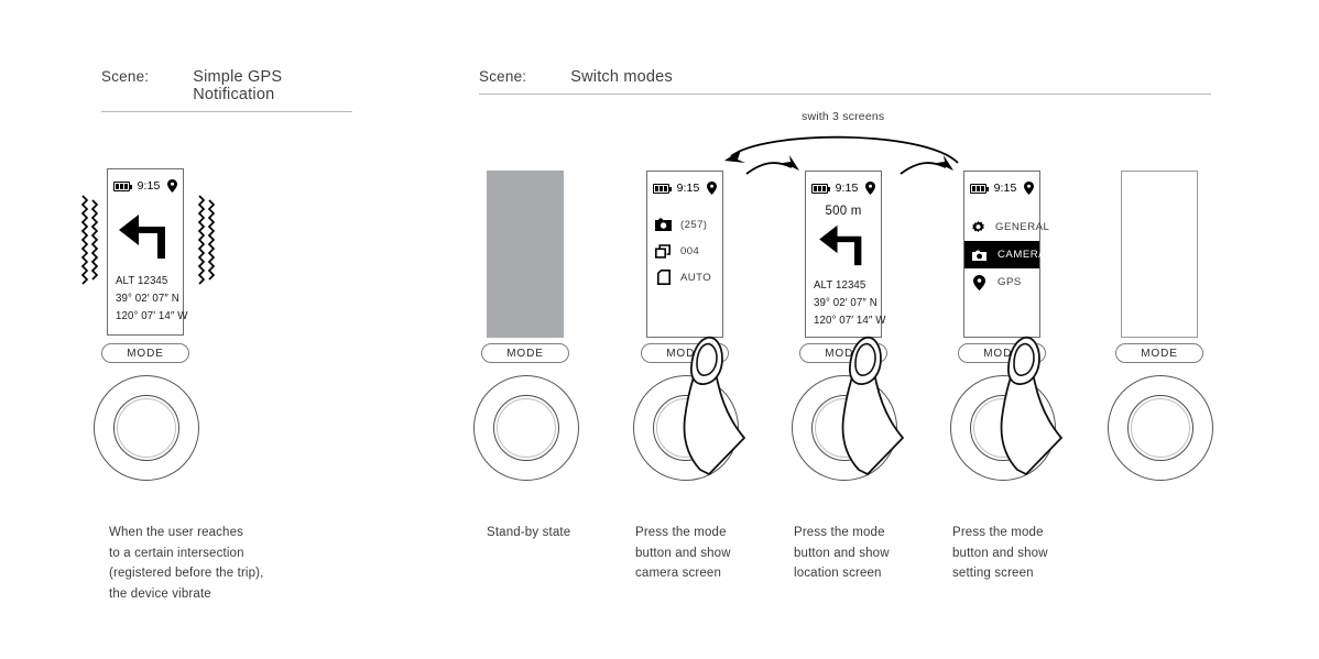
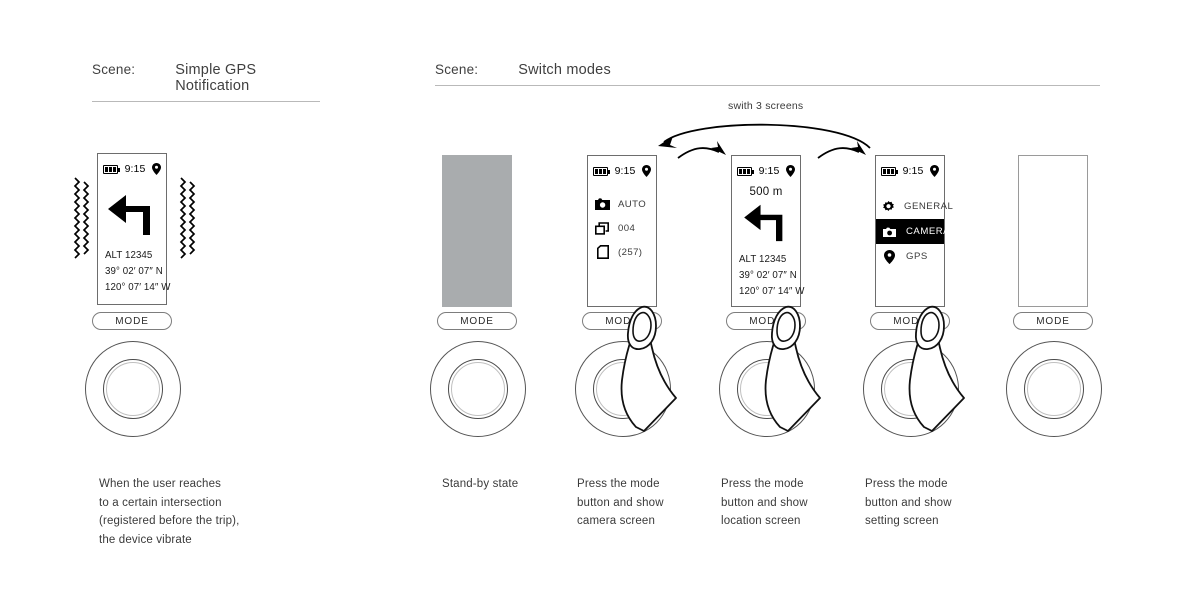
  Scene:
  Simple GPS Notification
  Scene:
  Switch modes
  9:15
  ALT 12345
  39° 02′ 07″ N
  120° 07′ 14″ W
  MODE
  When the user reaches
  to a certain intersection
  (registered before the trip),
  the device vibrate
  swith 3 screens
  MODE
  Stand-by state
  9:15
- (257)
+ AUTO
  004
- AUTO
+ (257)
  MOD
  Press the mode
  button and show
  camera screen
  9:15
  500 m
  ALT 12345
  39° 02′ 07″ N
  120° 07′ 14″ W
  MOD
  Press the mode
  button and show
  location screen
  9:15
  GENERAL
  CAMERA
  GPS
  MOD
  Press the mode
  button and show
  setting screen
  MODE
